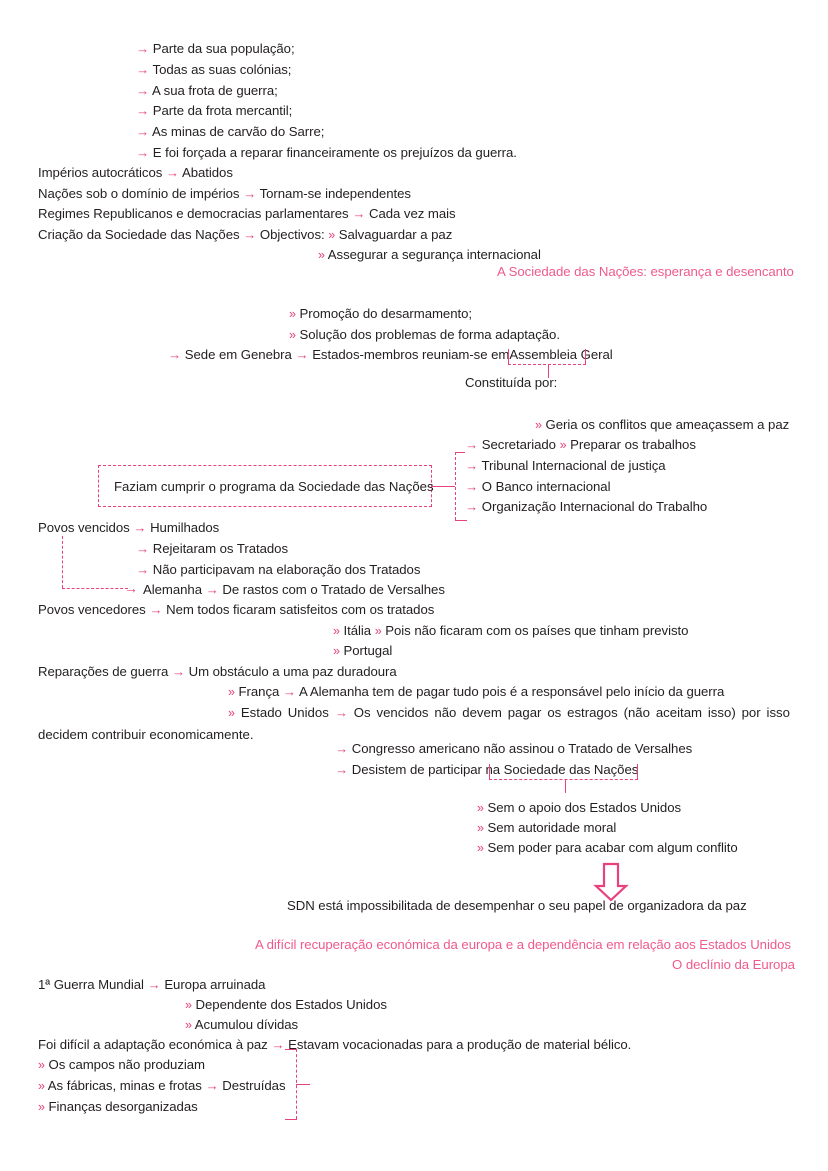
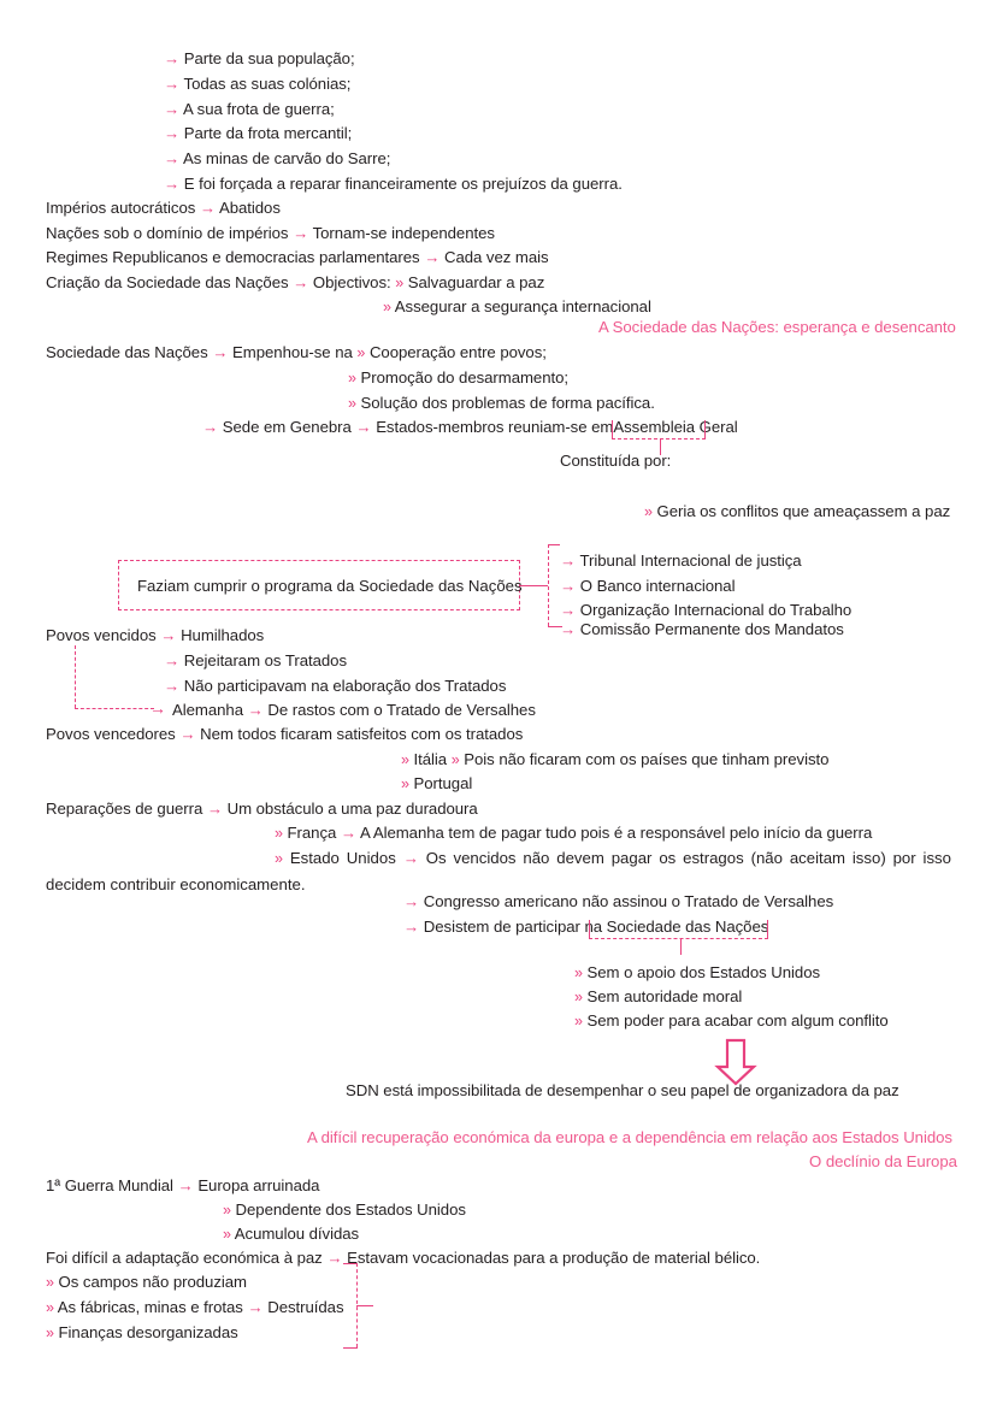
  → Parte da sua população;
  → Todas as suas colónias;
  → A sua frota de guerra;
  → Parte da frota mercantil;
  → As minas de carvão do Sarre;
  → E foi forçada a reparar financeiramente os prejuízos da guerra.
  Impérios autocráticos → Abatidos
  Nações sob o domínio de impérios → Tornam-se independentes
  Regimes Republicanos e democracias parlamentares → Cada vez mais
  Criação da Sociedade das Nações → Objectivos: » Salvaguardar a paz
  » Assegurar a segurança internacional
  A Sociedade das Nações: esperança e desencanto
+ Sociedade das Nações → Empenhou-se na » Cooperação entre povos;
  » Promoção do desarmamento;
- » Solução dos problemas de forma adaptação.
+ » Solução dos problemas de forma pacífica.
  → Sede em Genebra → Estados-membros reuniam-se emAssembleia Geral
  Constituída por:
  » Geria os conflitos que ameaçassem a paz
- → Secretariado » Preparar os trabalhos
  → Tribunal Internacional de justiça
  → O Banco internacional
  → Organização Internacional do Trabalho
+ → Comissão Permanente dos Mandatos
  Faziam cumprir o programa da Sociedade das Nações
  Povos vencidos → Humilhados
  → Rejeitaram os Tratados
  → Não participavam na elaboração dos Tratados
  Alemanha → De rastos com o Tratado de Versalhes
  →
  Povos vencedores → Nem todos ficaram satisfeitos com os tratados
  » Itália » Pois não ficaram com os países que tinham previsto
  » Portugal
  Reparações de guerra → Um obstáculo a uma paz duradoura
  » França → A Alemanha tem de pagar tudo pois é a responsável pelo início da guerra
  » Estado Unidos → Os vencidos não devem pagar os estragos (não aceitam isso) por isso decidem contribuir economicamente.
  → Congresso americano não assinou o Tratado de Versalhes
  → Desistem de participar na Sociedade das Nações
  » Sem o apoio dos Estados Unidos
  » Sem autoridade moral
  » Sem poder para acabar com algum conflito
  SDN está impossibilitada de desempenhar o seu papel de organizadora da paz
  A difícil recuperação económica da europa e a dependência em relação aos Estados Unidos
  O declínio da Europa
  1ª Guerra Mundial → Europa arruinada
  » Dependente dos Estados Unidos
  » Acumulou dívidas
  Foi difícil a adaptação económica à paz → Estavam vocacionadas para a produção de material bélico.
  » Os campos não produziam
  » As fábricas, minas e frotas → Destruídas
  » Finanças desorganizadas
